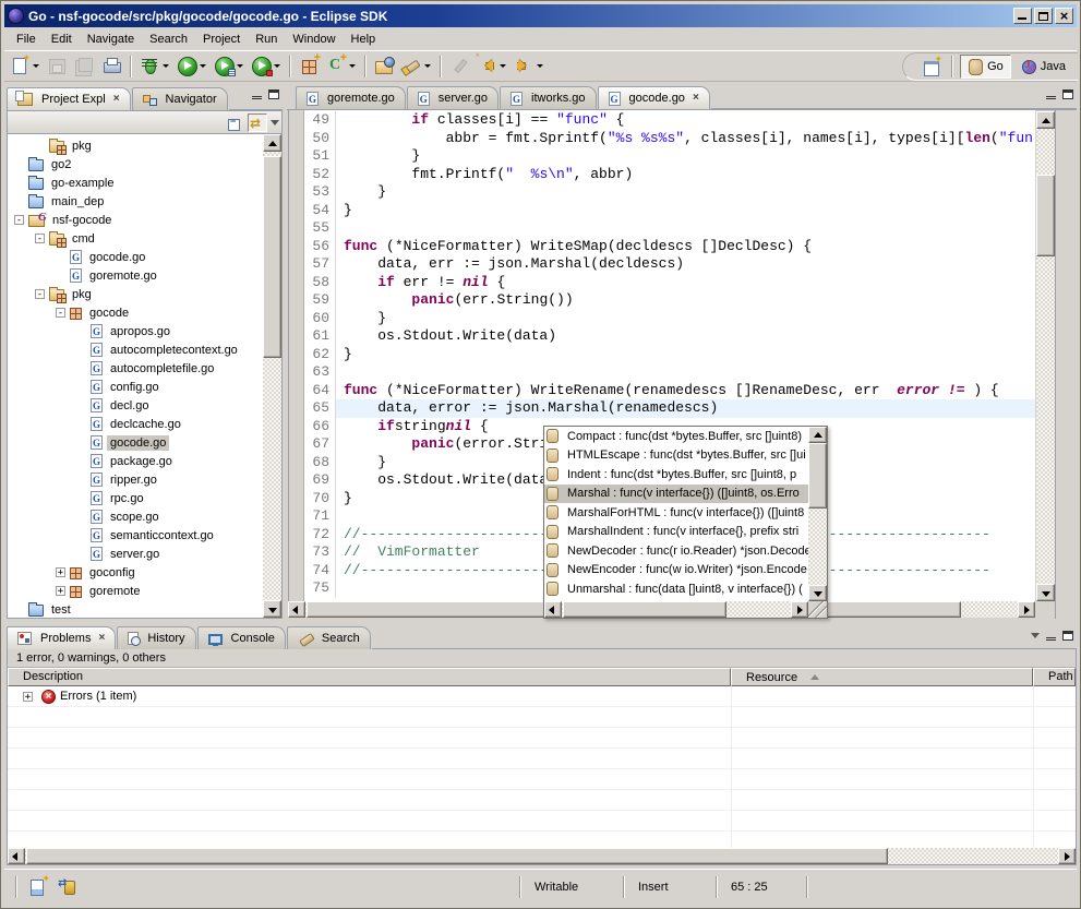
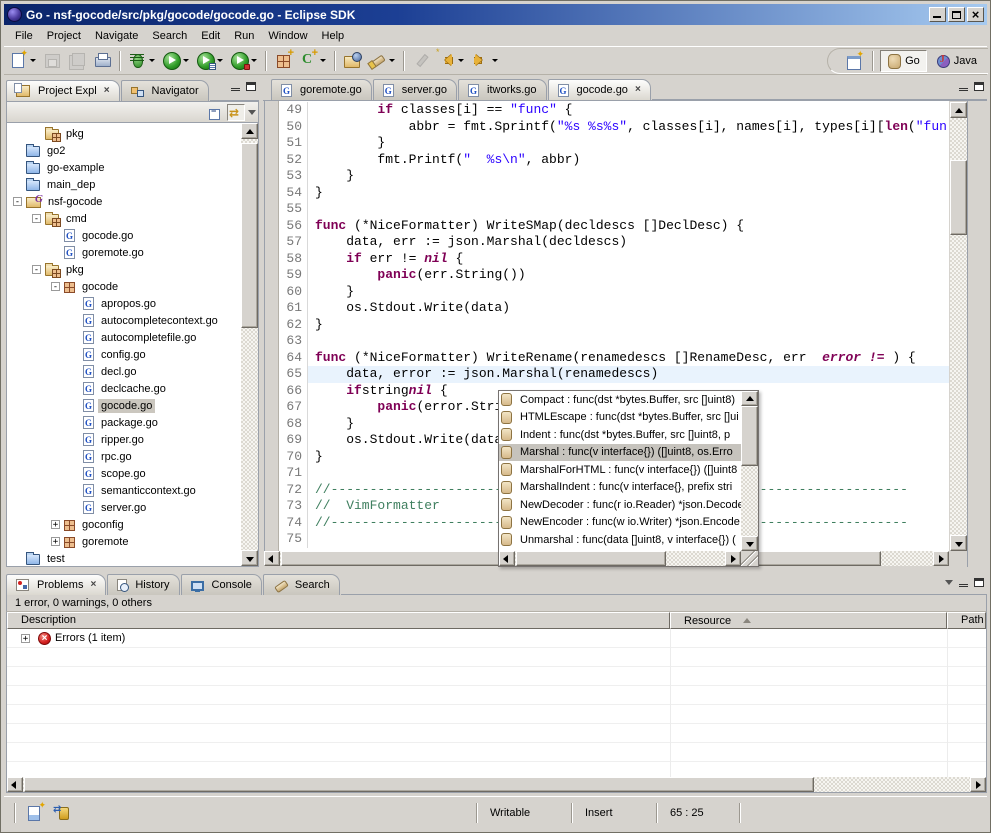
  Go - nsf-gocode/src/pkg/gocode/gocode.go - Eclipse SDK
  File
- Edit
+ Project
  Navigate
  Search
- Project
+ Edit
  Run
  Window
  Help
  *
  Go
  Java
  Project Expl
  ×
  Navigator
  pkg
  go2
  go-example
  main_dep
  -
  nsf-gocode
  -
  cmd
  gocode.go
  goremote.go
  -
  pkg
  -
  gocode
  apropos.go
  autocompletecontext.go
  autocompletefile.go
  config.go
  decl.go
  declcache.go
  gocode.go
  package.go
  ripper.go
  rpc.go
  scope.go
  semanticcontext.go
  server.go
  +
  goconfig
  +
  goremote
  test
  goremote.go
  server.go
  itworks.go
  gocode.go
  ×
  49
  if classes[i] == "func" {
  50
  abbr = fmt.Sprintf("%s %s%s", classes[i], names[i], types[i][len("fun
  51
  }
  52
  fmt.Printf(" %s\n", abbr)
  53
  }
  54
  }
  55
  56
  func (*NiceFormatter) WriteSMap(decldescs []DeclDesc) {
  57
  data, err := json.Marshal(decldescs)
  58
  if err != nil {
  59
  panic(err.String())
  60
  }
  61
  os.Stdout.Write(data)
  62
  }
  63
  64
  func (*NiceFormatter) WriteRename(renamedescs []RenameDesc, err error != ) {
  65
  data, error := json.Marshal(renamedescs)
  66
  ifstringnil {
  67
  panic(error.Str
  68
  }
  69
  os.Stdout.Write(dat
  70
  }
  71
  72
  73
  // VimFormatter
  74
  75
  Compact : func(dst *bytes.Buffer, src []uint8)
  HTMLEscape : func(dst *bytes.Buffer, src []ui
  Indent : func(dst *bytes.Buffer, src []uint8, p
  Marshal : func(v interface{}) ([]uint8, os.Erro
  MarshalForHTML : func(v interface{}) ([]uint8
  MarshalIndent : func(v interface{}, prefix stri
  NewDecoder : func(r io.Reader) *json.Decod
  NewEncoder : func(w io.Writer) *json.Encode
  Unmarshal : func(data []uint8, v interface{}) (
  Problems
  ×
  History
  Console
  Search
  1 error, 0 warnings, 0 others
  Description
  Resource
  Path
  +
  Errors (1 item)
  Writable
  Insert
  65 : 25
